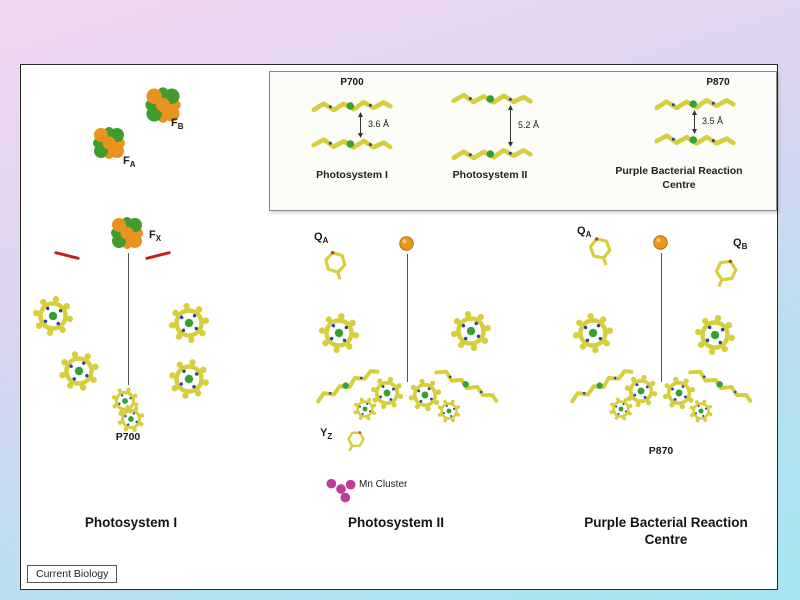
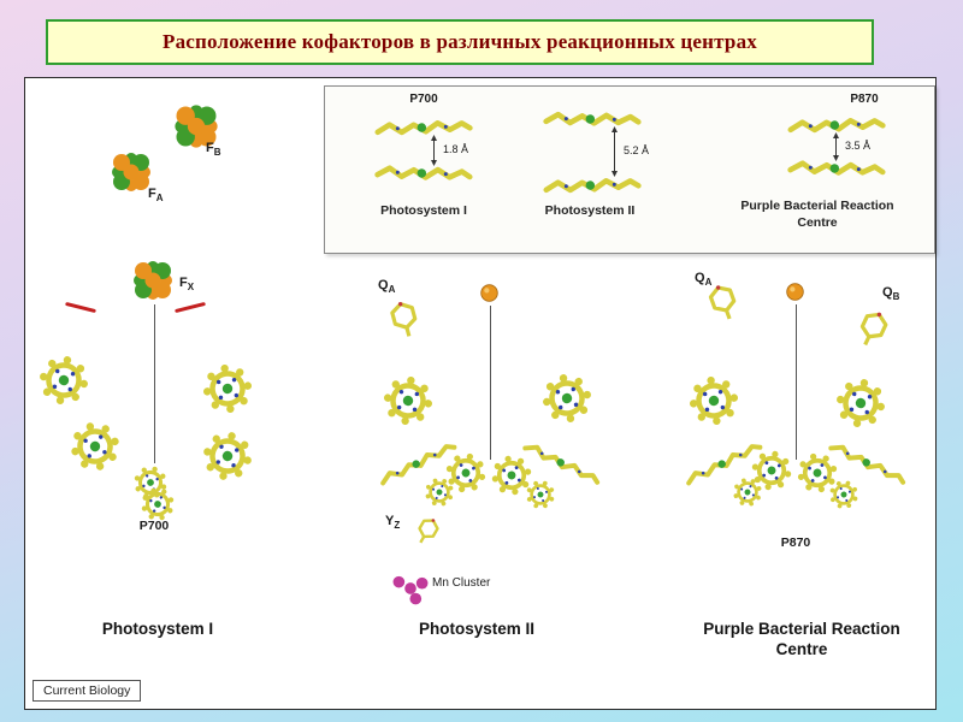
+ Расположение кофакторов в различных реакционных центрах
  P700
  P870
- 3.6 Å
+ 1.8 Å
  5.2 Å
  3.5 Å
  Photosystem I
  Photosystem II
  Purple Bacterial Reaction
  Centre
  FB
  FA
  FX
  P700
  Photosystem I
  QA
  YZ
  Mn Cluster
  Photosystem II
  QA
  QB
  P870
  Purple Bacterial Reaction
  Centre
  Current Biology
